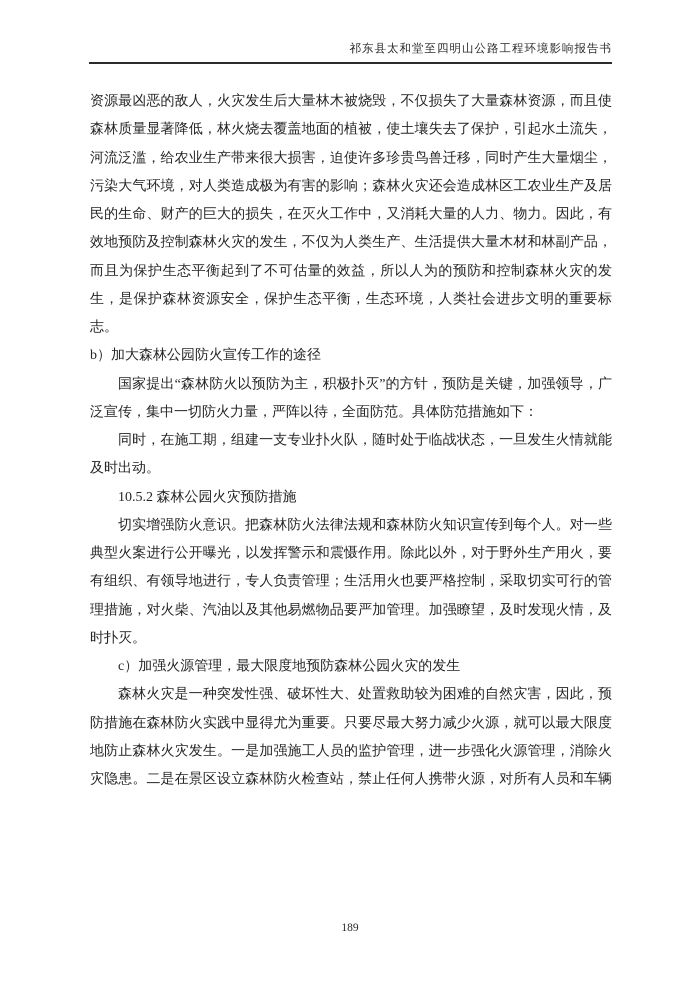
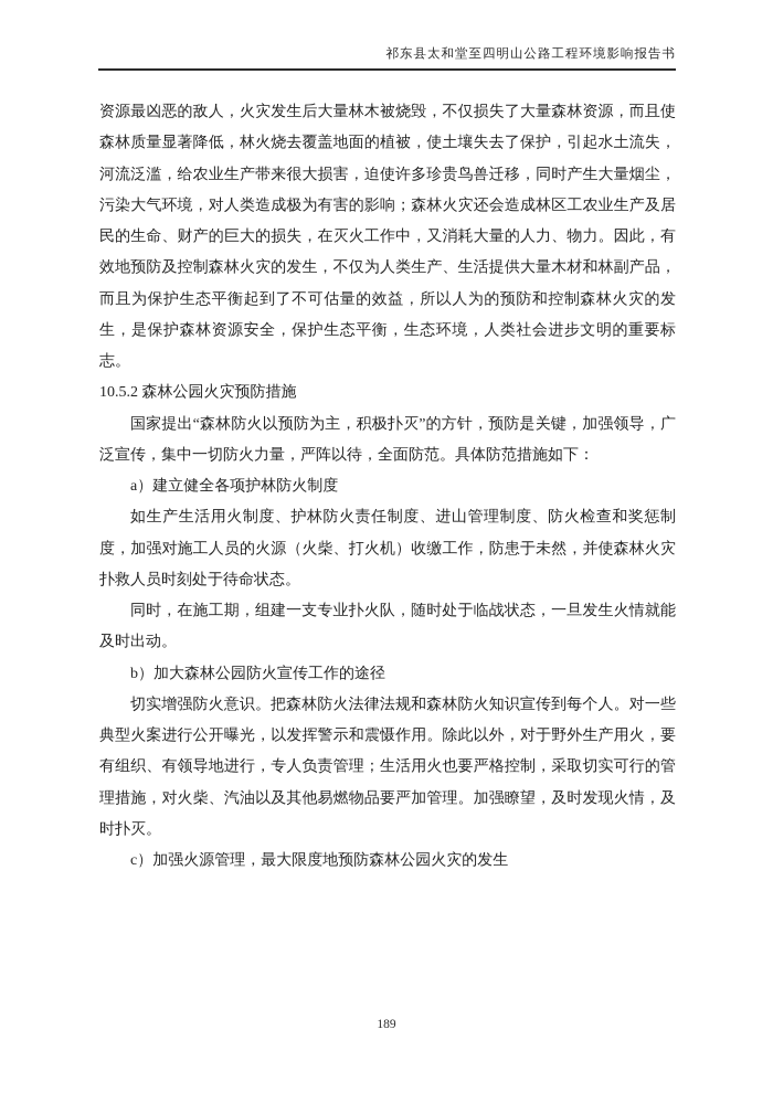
  祁东县太和堂至四明山公路工程环境影响报告书
  资源最凶恶的敌人，火灾发生后大量林木被烧毁，不仅损失了大量森林资源，而且使森林质量显著降低，林火烧去覆盖地面的植被，使土壤失去了保护，引起水土流失，河流泛滥，给农业生产带来很大损害，迫使许多珍贵鸟兽迁移，同时产生大量烟尘，污染大气环境，对人类造成极为有害的影响；森林火灾还会造成林区工农业生产及居民的生命、财产的巨大的损失，在灭火工作中，又消耗大量的人力、物力。因此，有效地预防及控制森林火灾的发生，不仅为人类生产、生活提供大量木材和林副产品，而且为保护生态平衡起到了不可估量的效益，所以人为的预防和控制森林火灾的发生，是保护森林资源安全，保护生态平衡，生态环境，人类社会进步文明的重要标志。
- b）加大森林公园防火宣传工作的途径
+ 10.5.2 森林公园火灾预防措施
  国家提出“森林防火以预防为主，积极扑灭”的方针，预防是关键，加强领导，广泛宣传，集中一切防火力量，严阵以待，全面防范。具体防范措施如下：
+ a）建立健全各项护林防火制度
+ 如生产生活用火制度、护林防火责任制度、进山管理制度、防火检查和奖惩制度，加强对施工人员的火源（火柴、打火机）收缴工作，防患于未然，并使森林火灾扑救人员时刻处于待命状态。
  同时，在施工期，组建一支专业扑火队，随时处于临战状态，一旦发生火情就能及时出动。
- 10.5.2 森林公园火灾预防措施
+ b）加大森林公园防火宣传工作的途径
  切实增强防火意识。把森林防火法律法规和森林防火知识宣传到每个人。对一些典型火案进行公开曝光，以发挥警示和震慑作用。除此以外，对于野外生产用火，要有组织、有领导地进行，专人负责管理；生活用火也要严格控制，采取切实可行的管理措施，对火柴、汽油以及其他易燃物品要严加管理。加强瞭望，及时发现火情，及时扑灭。
  c）加强火源管理，最大限度地预防森林公园火灾的发生
- 森林火灾是一种突发性强、破坏性大、处置救助较为困难的自然灾害，因此，预防措施在森林防火实践中显得尤为重要。只要尽最大努力减少火源，就可以最大限度地防止森林火灾发生。一是加强施工人员的监护管理，进一步强化火源管理，消除火灾隐患。二是在景区设立森林防火检查站，禁止任何人携带火源，对所有人员和车辆
  189
